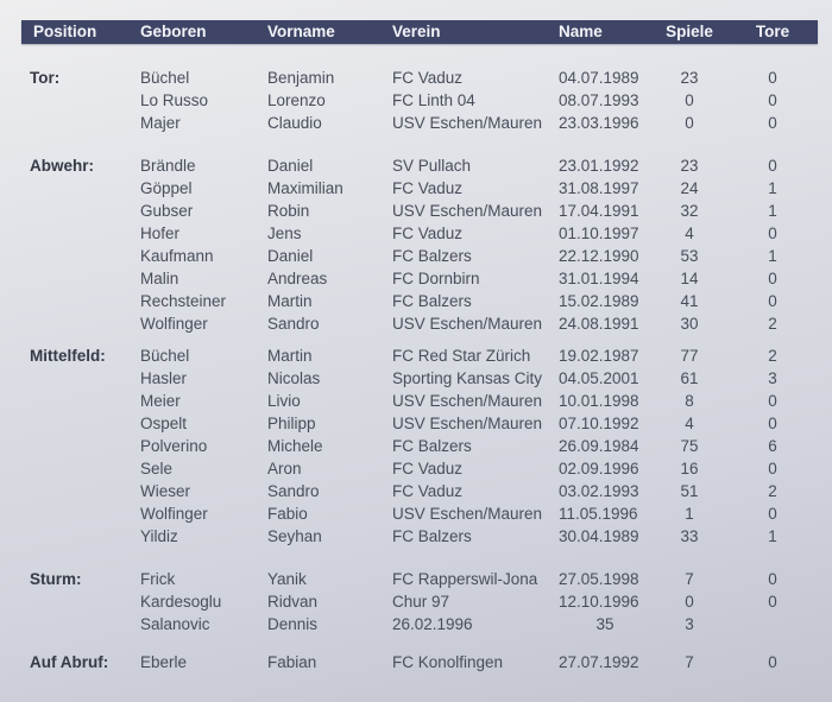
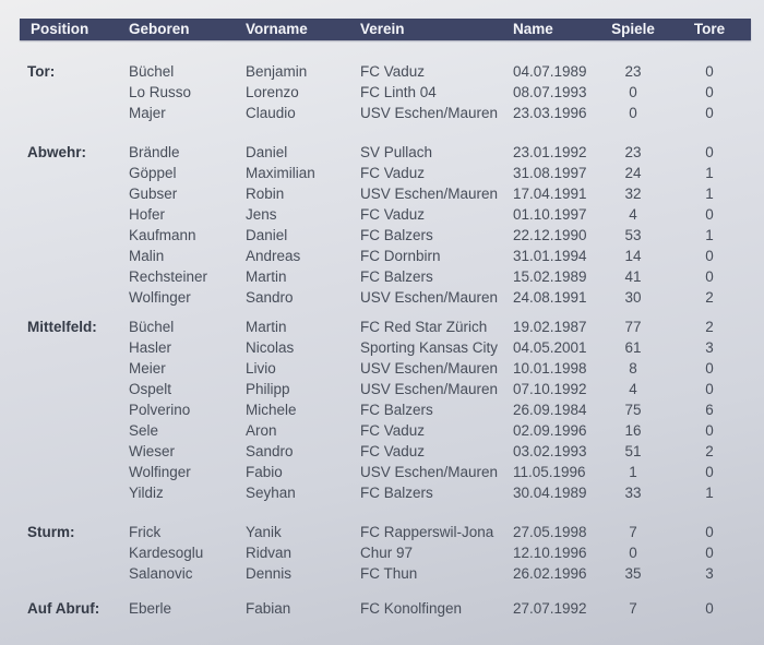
  Position
  Geboren
  Vorname
  Verein
  Name
  Spiele
  Tore
  Tor:
  Büchel
  Benjamin
  FC Vaduz
  04.07.1989
  23
  0
  Lo Russo
  Lorenzo
  FC Linth 04
  08.07.1993
  0
  0
  Majer
  Claudio
  USV Eschen/Mauren
  23.03.1996
  0
  0
  Abwehr:
  Brändle
  Daniel
  SV Pullach
  23.01.1992
  23
  0
  Göppel
  Maximilian
  FC Vaduz
  31.08.1997
  24
  1
  Gubser
  Robin
  USV Eschen/Mauren
  17.04.1991
  32
  1
  Hofer
  Jens
  FC Vaduz
  01.10.1997
  4
  0
  Kaufmann
  Daniel
  FC Balzers
  22.12.1990
  53
  1
  Malin
  Andreas
  FC Dornbirn
  31.01.1994
  14
  0
  Rechsteiner
  Martin
  FC Balzers
  15.02.1989
  41
  0
  Wolfinger
  Sandro
  USV Eschen/Mauren
  24.08.1991
  30
  2
  Mittelfeld:
  Büchel
  Martin
  FC Red Star Zürich
  19.02.1987
  77
  2
  Hasler
  Nicolas
  Sporting Kansas City
  04.05.2001
  61
  3
  Meier
  Livio
  USV Eschen/Mauren
  10.01.1998
  8
  0
  Ospelt
  Philipp
  USV Eschen/Mauren
  07.10.1992
  4
  0
  Polverino
  Michele
  FC Balzers
  26.09.1984
  75
  6
  Sele
  Aron
  FC Vaduz
  02.09.1996
  16
  0
  Wieser
  Sandro
  FC Vaduz
  03.02.1993
  51
  2
  Wolfinger
  Fabio
  USV Eschen/Mauren
  11.05.1996
  1
  0
  Yildiz
  Seyhan
  FC Balzers
  30.04.1989
  33
  1
  Sturm:
  Frick
  Yanik
  FC Rapperswil-Jona
  27.05.1998
  7
  0
  Kardesoglu
  Ridvan
  Chur 97
  12.10.1996
  0
  0
  Salanovic
  Dennis
+ FC Thun
  26.02.1996
  35
  3
  Auf Abruf:
  Eberle
  Fabian
  FC Konolfingen
  27.07.1992
  7
  0
